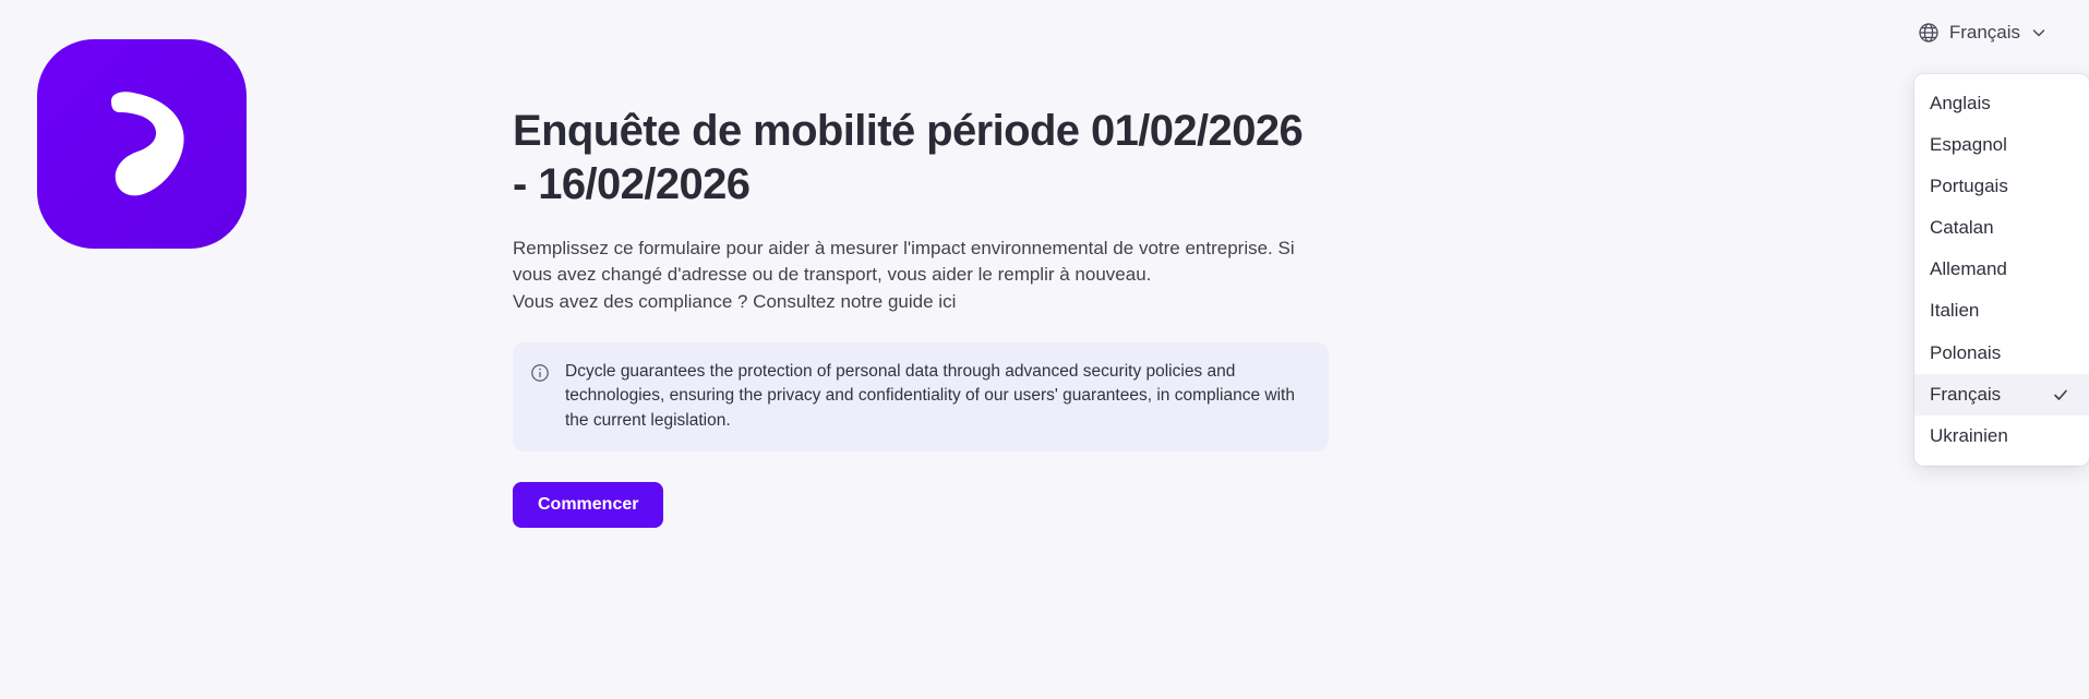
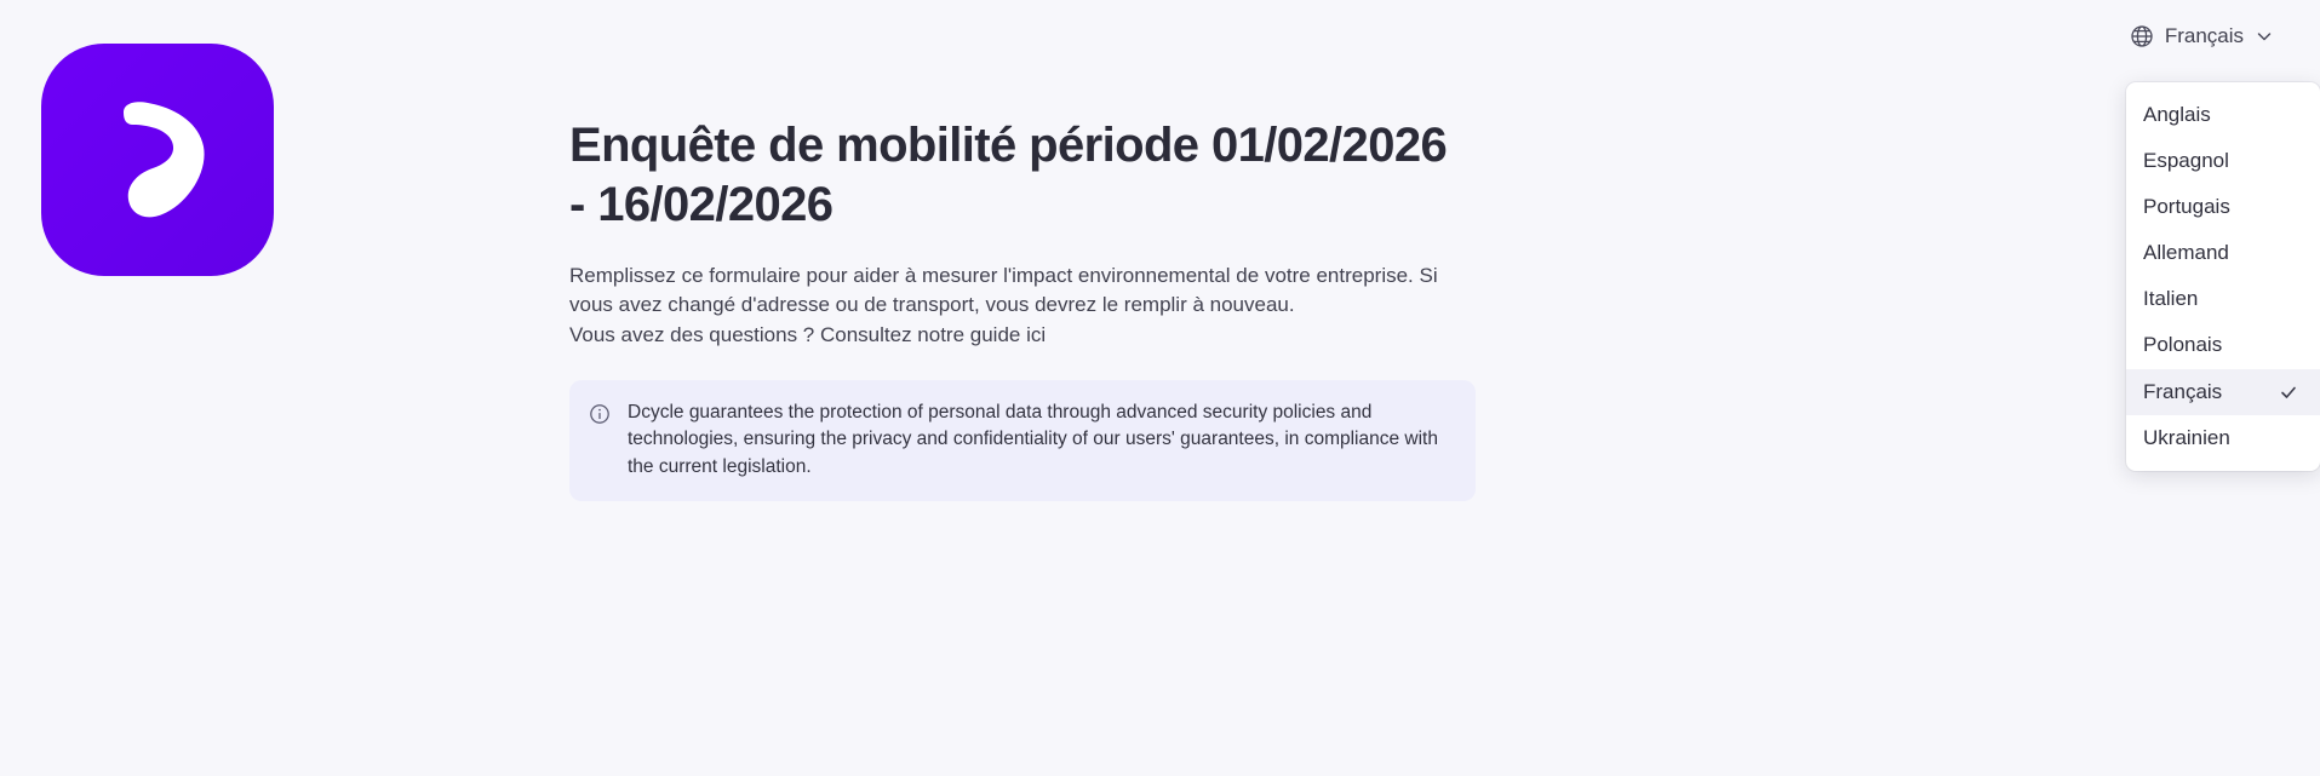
  Enquête de mobilité période 01/02/2026 - 16/02/2026
- Remplissez ce formulaire pour aider à mesurer l'impact environnemental de votre entreprise. Si vous avez changé d'adresse ou de transport, vous aider le remplir à nouveau.
+ Remplissez ce formulaire pour aider à mesurer l'impact environnemental de votre entreprise. Si vous avez changé d'adresse ou de transport, vous devrez le remplir à nouveau.
- Vous avez des compliance ? Consultez notre guide ici
+ Vous avez des questions ? Consultez notre guide ici
  Dcycle guarantees the protection of personal data through advanced security policies and technologies, ensuring the privacy and confidentiality of our users' guarantees, in compliance with the current legislation.
- Commencer
  Français
  Anglais
  Espagnol
  Portugais
- Catalan
  Allemand
  Italien
  Polonais
  Français
  Ukrainien
